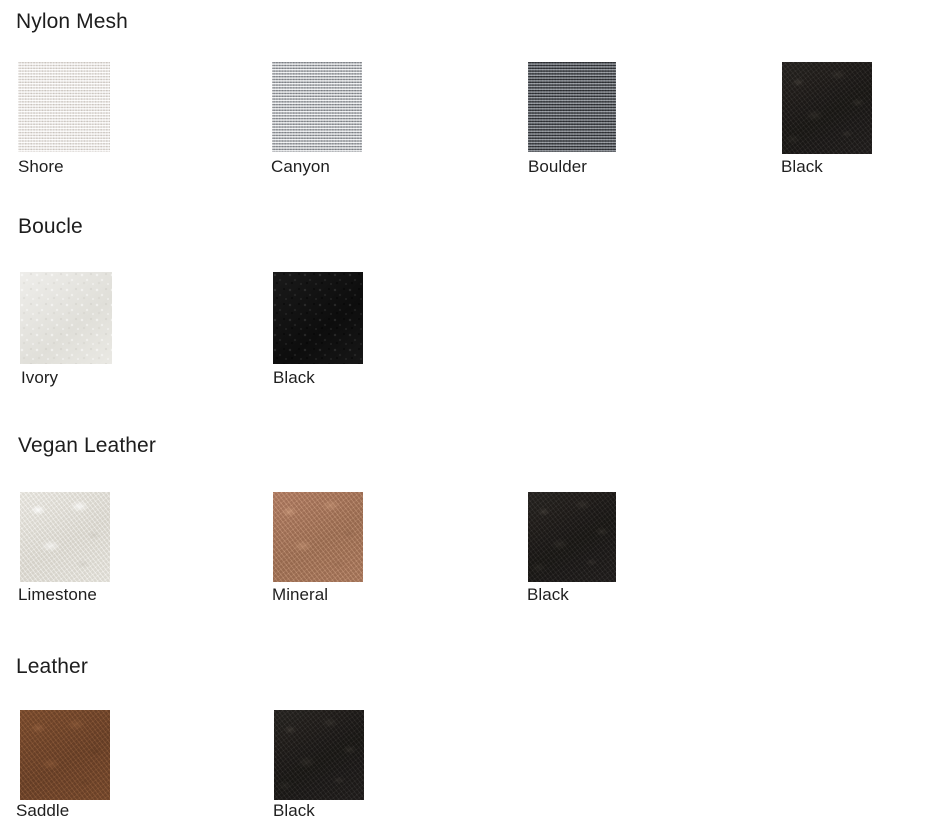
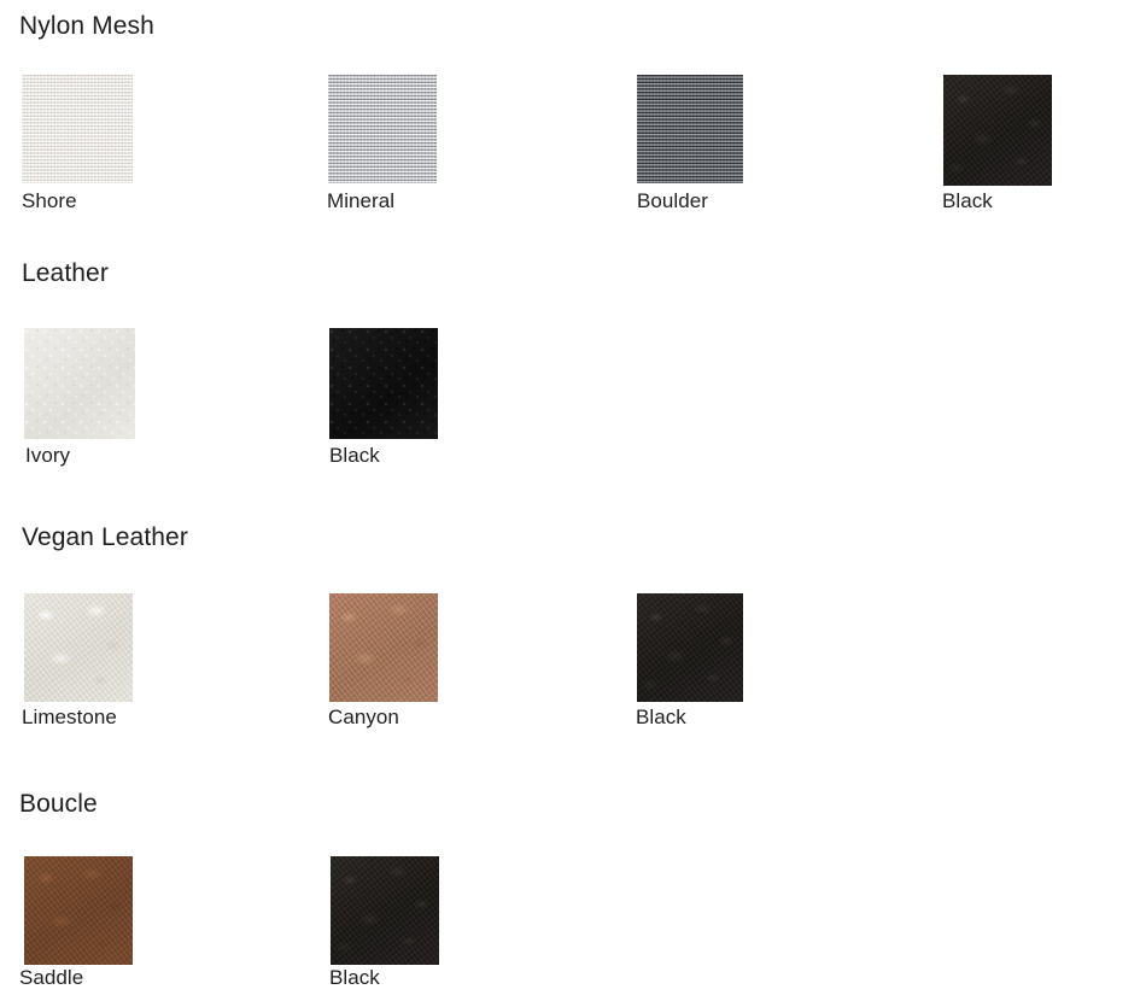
  Nylon Mesh
  Shore
- Canyon
+ Mineral
  Boulder
  Black
- Boucle
+ Leather
  Ivory
  Black
  Vegan Leather
  Limestone
- Mineral
+ Canyon
  Black
- Leather
+ Boucle
  Saddle
  Black
